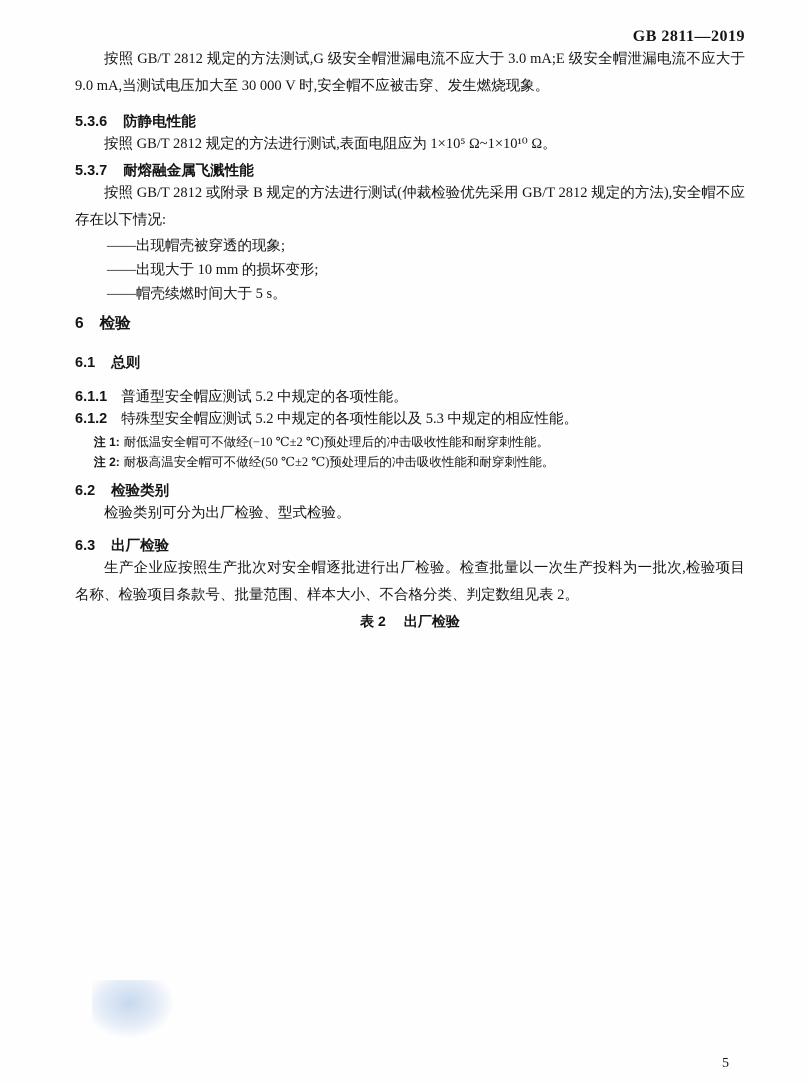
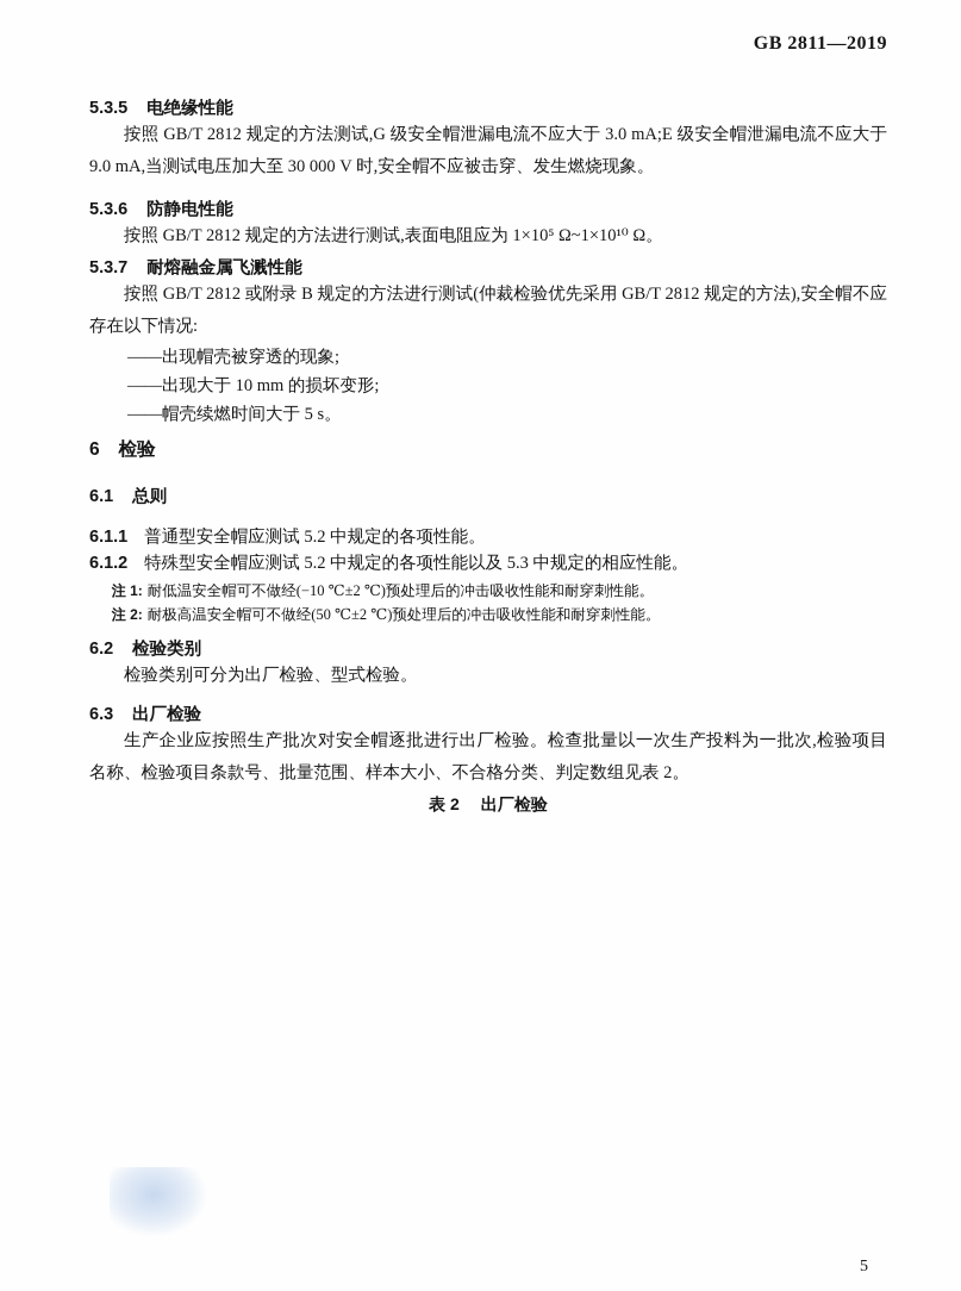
  GB 2811—2019
+ 5.3.5 电绝缘性能
  按照 GB/T 2812 规定的方法测试,G 级安全帽泄漏电流不应大于 3.0 mA;E 级安全帽泄漏电流不应大于 9.0 mA,当测试电压加大至 30 000 V 时,安全帽不应被击穿、发生燃烧现象。
  5.3.6 防静电性能
  按照 GB/T 2812 规定的方法进行测试,表面电阻应为 1×10⁵ Ω~1×10¹⁰ Ω。
  5.3.7 耐熔融金属飞溅性能
  按照 GB/T 2812 或附录 B 规定的方法进行测试(仲裁检验优先采用 GB/T 2812 规定的方法),安全帽不应存在以下情况:
  ——出现帽壳被穿透的现象;
  ——出现大于 10 mm 的损坏变形;
  ——帽壳续燃时间大于 5 s。
  6 检验
  6.1 总则
  6.1.1 普通型安全帽应测试 5.2 中规定的各项性能。
  6.1.2 特殊型安全帽应测试 5.2 中规定的各项性能以及 5.3 中规定的相应性能。
  注 1: 耐低温安全帽可不做经(−10 ℃±2 ℃)预处理后的冲击吸收性能和耐穿刺性能。
  注 2: 耐极高温安全帽可不做经(50 ℃±2 ℃)预处理后的冲击吸收性能和耐穿刺性能。
  6.2 检验类别
  检验类别可分为出厂检验、型式检验。
  6.3 出厂检验
  生产企业应按照生产批次对安全帽逐批进行出厂检验。检查批量以一次生产投料为一批次,检验项目名称、检验项目条款号、批量范围、样本大小、不合格分类、判定数组见表 2。
  表 2 出厂检验
  5
